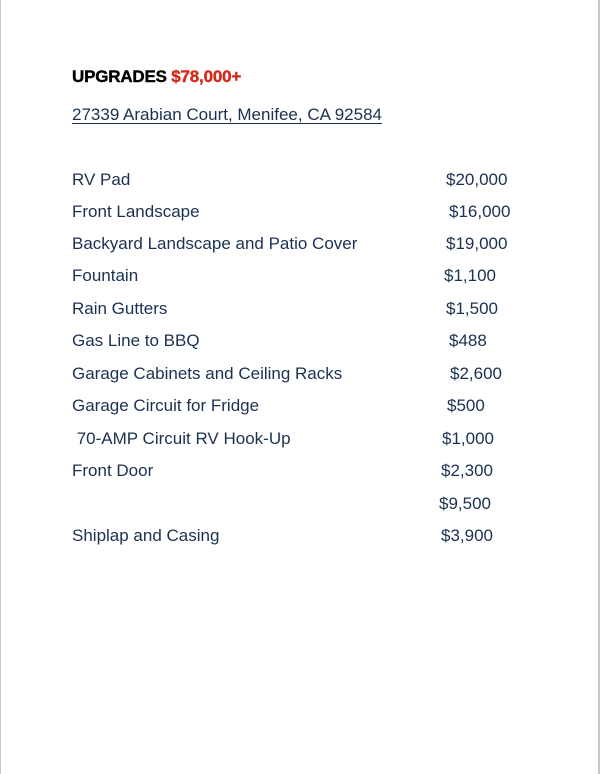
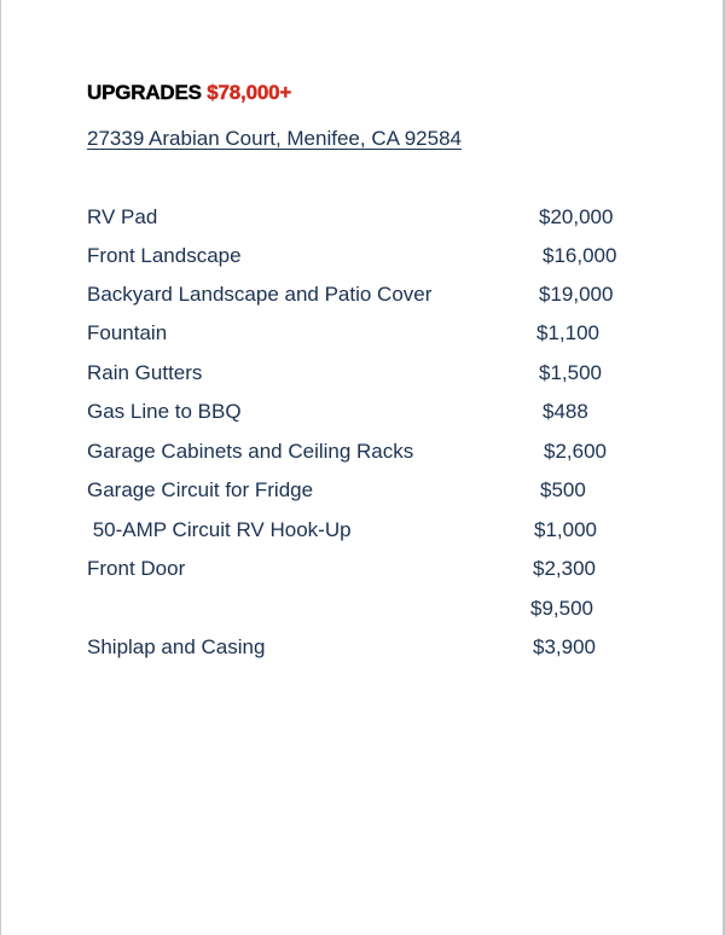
  UPGRADES $78,000+
  27339 Arabian Court, Menifee, CA 92584
  RV Pad
  $20,000
  Front Landscape
  $16,000
  Backyard Landscape and Patio Cover
  $19,000
  Fountain
  $1,100
  Rain Gutters
  $1,500
  Gas Line to BBQ
  $488
  Garage Cabinets and Ceiling Racks
  $2,600
  Garage Circuit for Fridge
  $500
- 70-AMP Circuit RV Hook-Up
+ 50-AMP Circuit RV Hook-Up
  $1,000
  Front Door
  $2,300
  $9,500
  Shiplap and Casing
  $3,900
